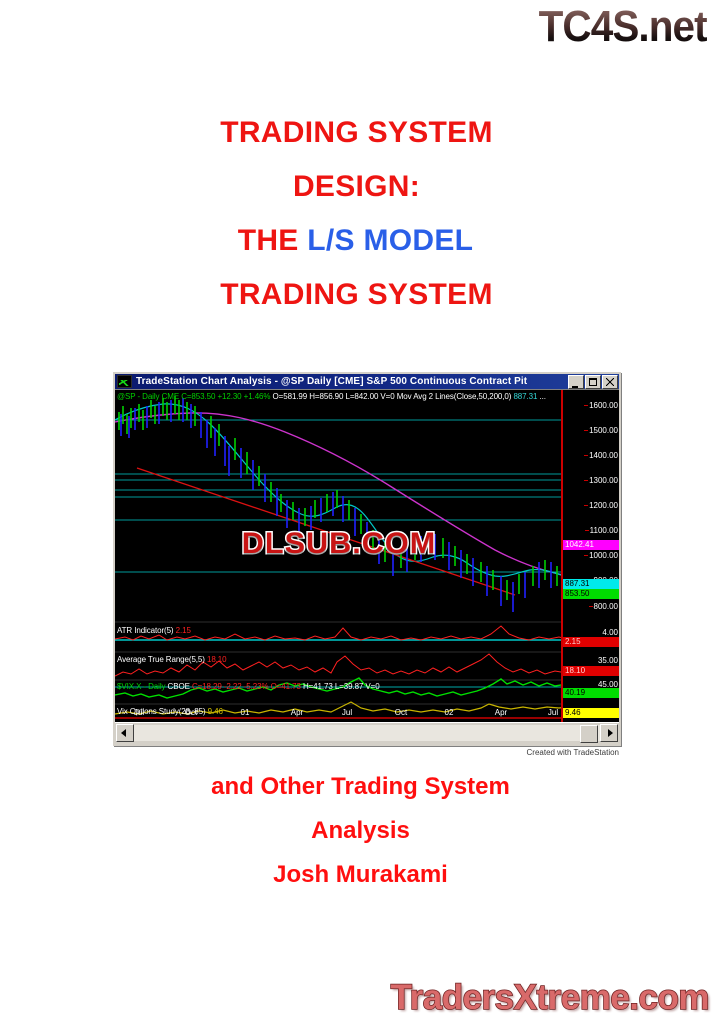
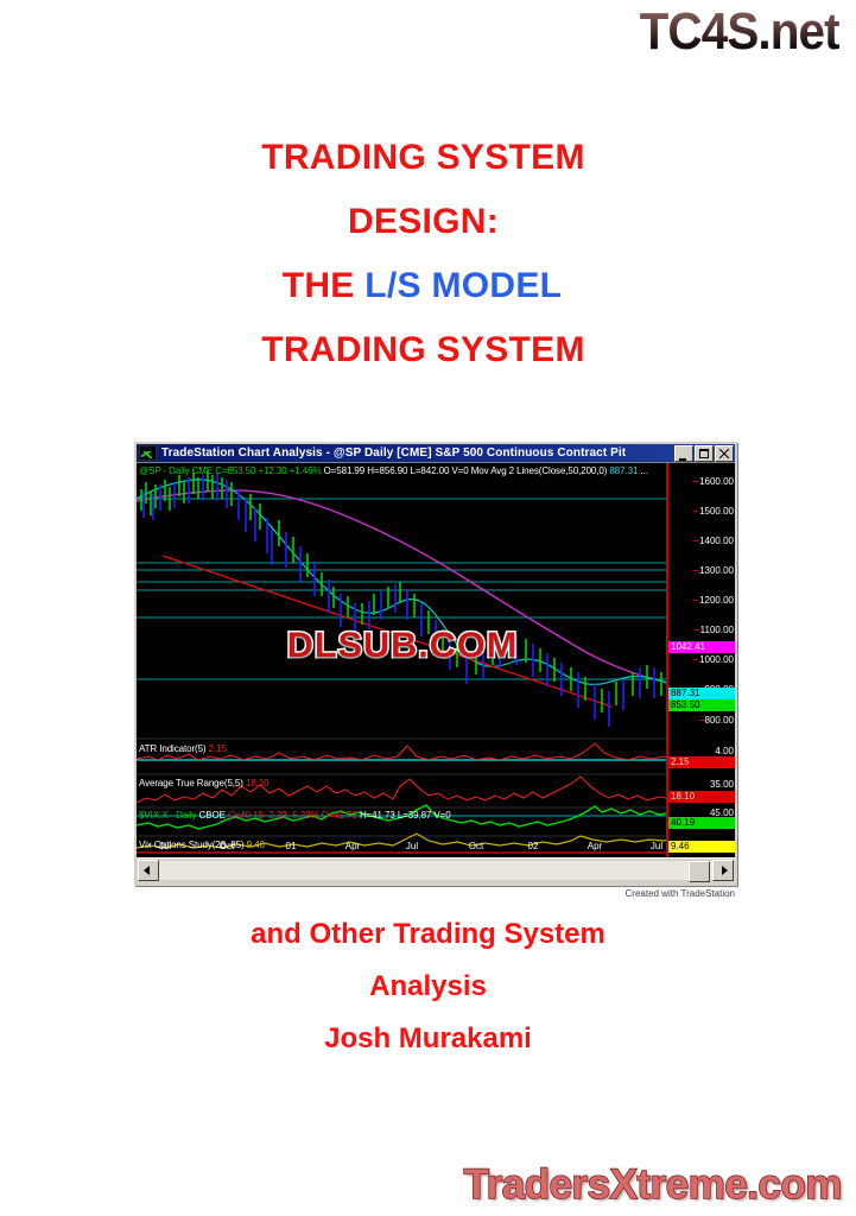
  TC4S.net
  TRADING SYSTEM
  DESIGN:
  THE L/S MODEL
  TRADING SYSTEM
  TradeStation Chart Analysis - @SP Daily [CME] S&P 500 Continuous Contract Pit
  @SP - Daily CME C=853.50 +12.30 +1.46% O=581.99 H=856.90 L=842.00 V=0 Mov Avg 2 Lines(Close,50,200,0) 887.31 ...
  ATR Indicator(5) 2.15
  Average True Range(5,5) 18.10
- $VIX.X - Daily CBOE C=18.29 -2.22 -5.23% O=41.73 H=41.73 L=39.87 V=0
+ $VIX.X - Daily CBOE C=40.19 -2.22 -5.23% O=41.73 H=41.73 L=39.87 V=0
  Vix Options Study(28, 85) 9.46
  DLSUB.COM
  Jul
  Oct
  01
  Apr
  Jul
  Oct
  02
  Apr
  Jul
  1600.00
  1500.00
  1400.00
  1300.00
  1200.00
  1100.00
  1000.00
  800.00
  1042.41
  887.31
  853.50
  4.00
  2.15
  35.00
  18.10
  45.00
  40.19
  9.46
  Created with TradeStation
  and Other Trading System
  Analysis
  Josh Murakami
  TradersXtreme.com
